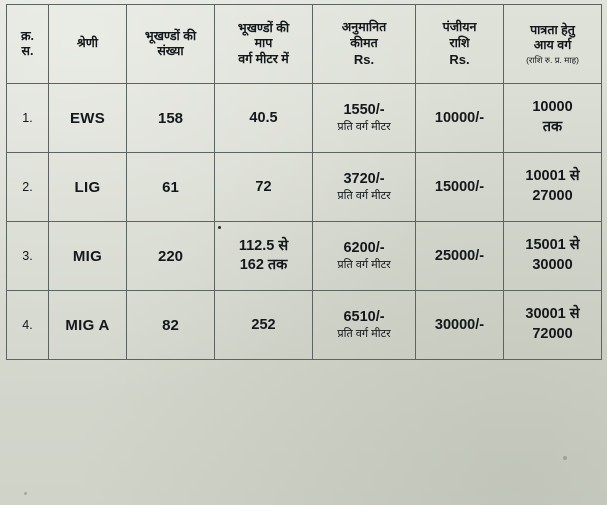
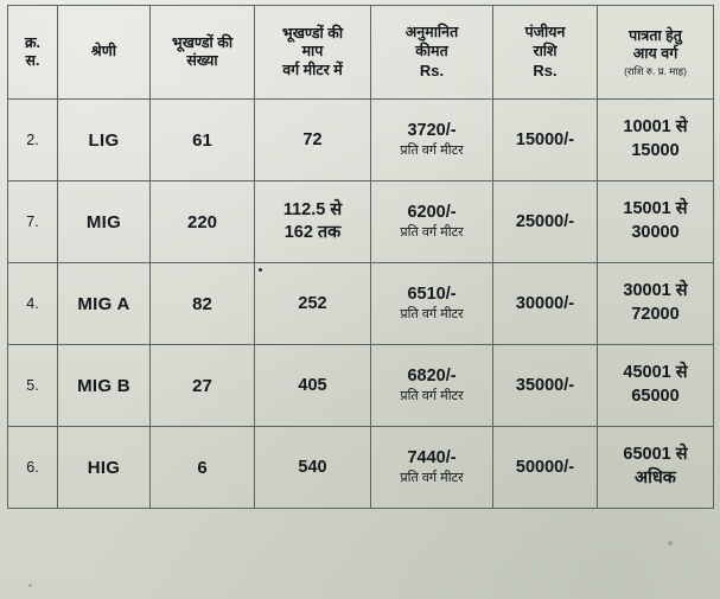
  क्र. स.	श्रेणी	भूखण्डों की संख्या	भूखण्डों की माप वर्ग मीटर में	अनुमानित कीमत Rs.	पंजीयन राशि Rs.	पात्रता हेतु आय वर्ग (राशि रु. प्र. माह)
- 1.	EWS	158	40.5	1550/- प्रति वर्ग मीटर	10000/-	10000 तक
- 2.	LIG	61	72	3720/- प्रति वर्ग मीटर	15000/-	10001 से 27000
+ 2.	LIG	61	72	3720/- प्रति वर्ग मीटर	15000/-	10001 से 15000
- 3.	MIG	220	112.5 से 162 तक	6200/- प्रति वर्ग मीटर	25000/-	15001 से 30000
+ 7.	MIG	220	112.5 से 162 तक	6200/- प्रति वर्ग मीटर	25000/-	15001 से 30000
  4.	MIG A	82	252	6510/- प्रति वर्ग मीटर	30000/-	30001 से 72000
+ 5.	MIG B	27	405	6820/- प्रति वर्ग मीटर	35000/-	45001 से 65000
+ 6.	HIG	6	540	7440/- प्रति वर्ग मीटर	50000/-	65001 से अधिक
